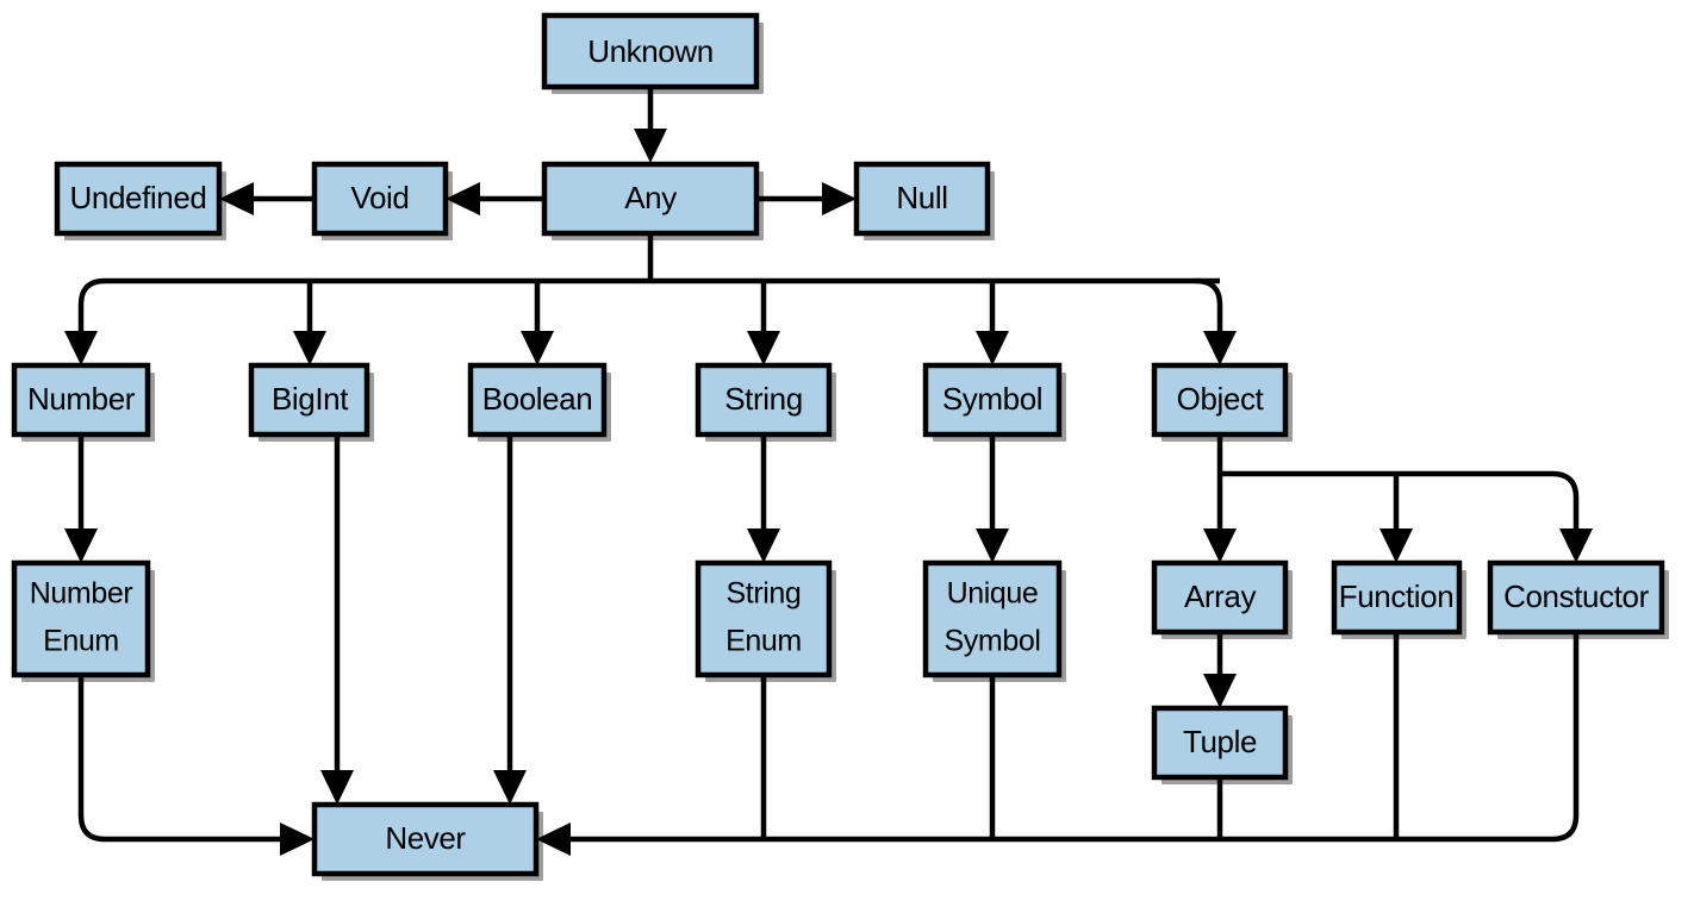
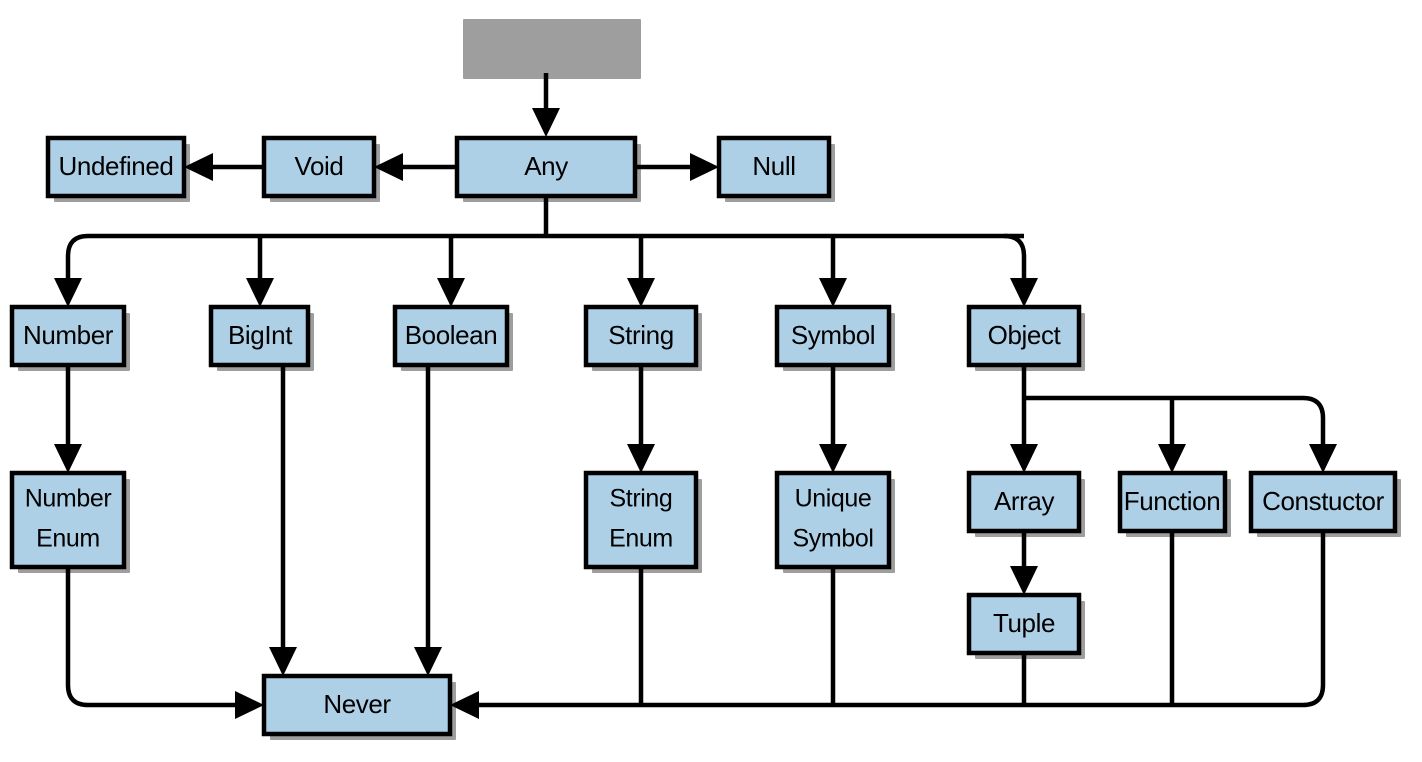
- Unknown
  Undefined
  Void
  Any
  Null
  Number
  BigInt
  Boolean
  String
  Symbol
  Object
  Number
  Enum
  String
  Enum
  Unique
  Symbol
  Array
  Function
  Constuctor
  Tuple
  Never
